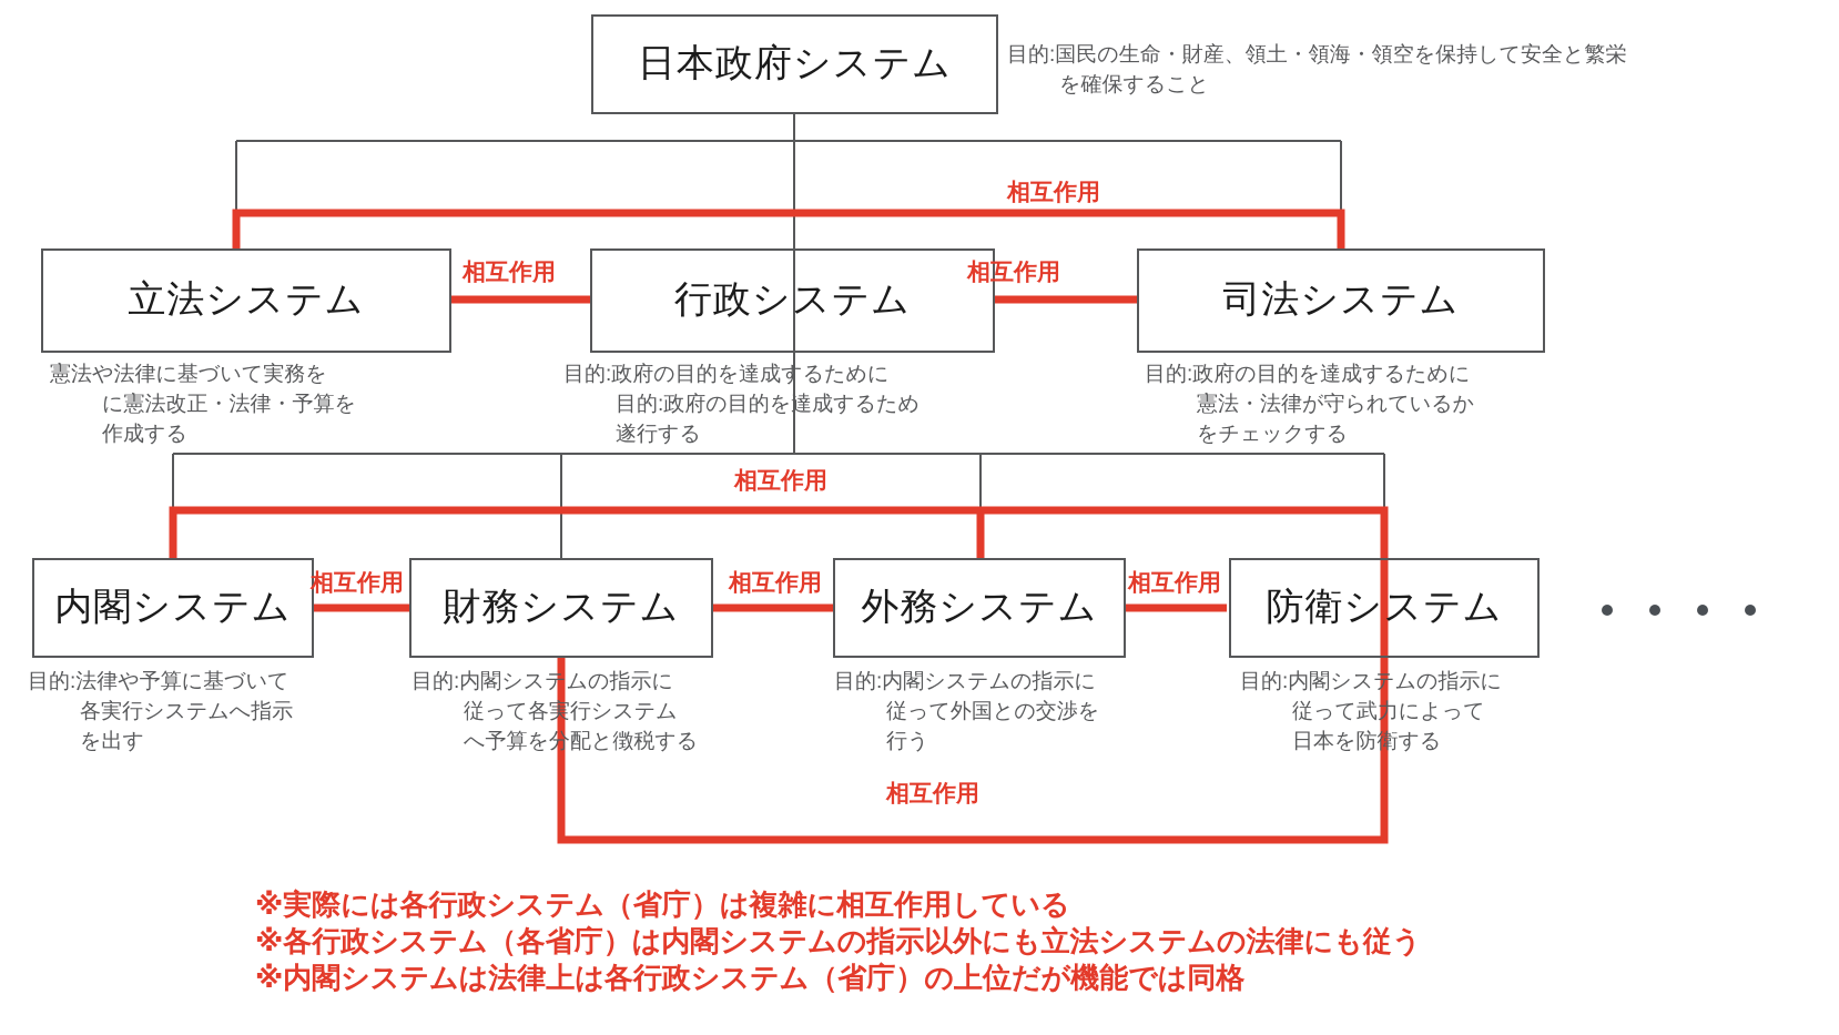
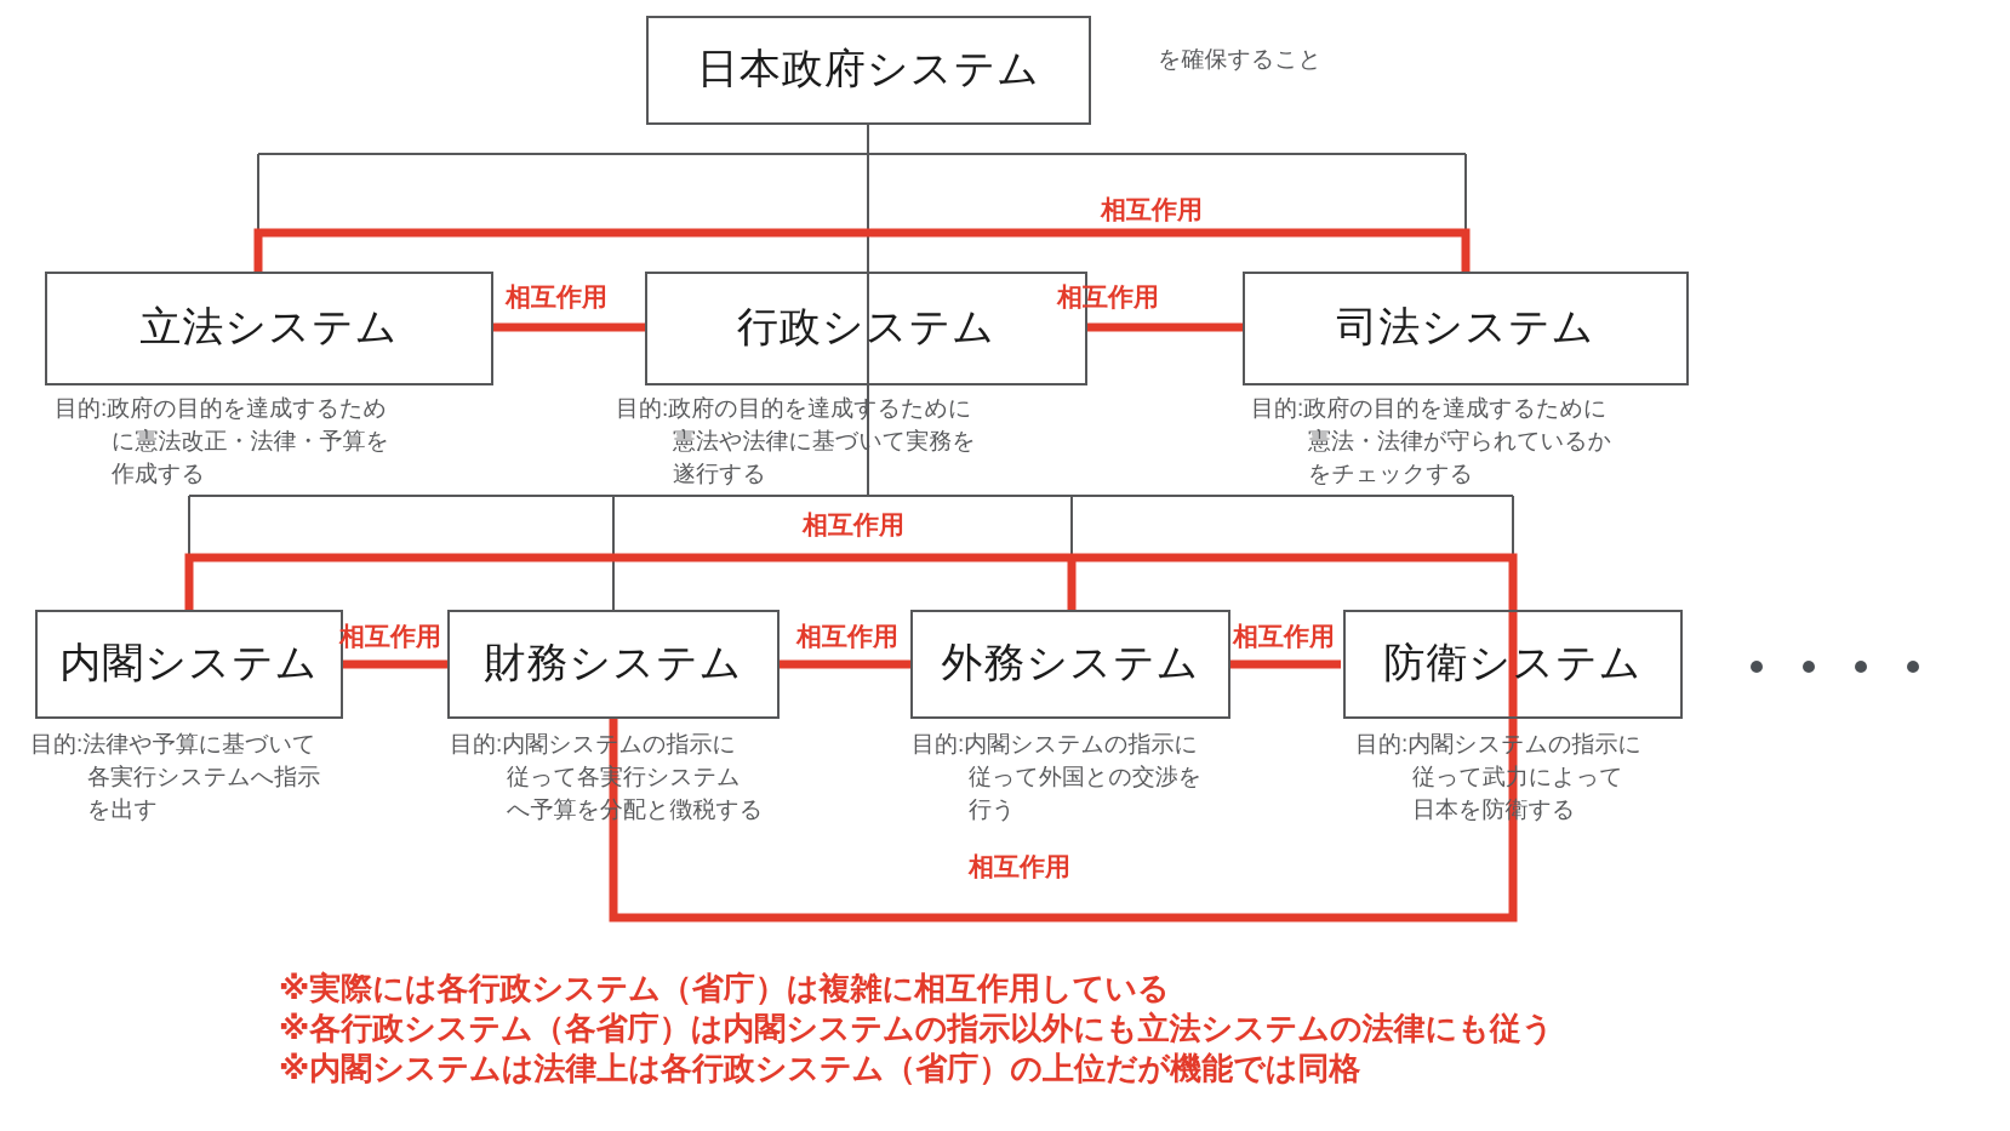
  日本政府システム
- 目的:国民の生命・財産、領土・領海・領空を保持して安全と繁栄
  を確保すること
  立法システム
  行政システム
  司法システム
- 憲法や法律に基づいて実務を
+ 目的:政府の目的を達成するため
  に憲法改正・法律・予算を
  作成する
  目的:政府の目的を達成するために
- 目的:政府の目的を達成するため
+ 憲法や法律に基づいて実務を
  遂行する
  目的:政府の目的を達成するために
  憲法・法律が守られているか
  をチェックする
  内閣システム
  財務システム
  外務システム
  防衛システム
  目的:法律や予算に基づいて
  各実行システムへ指示
  を出す
  目的:内閣システムの指示に
  従って各実行システム
  へ予算を分配と徴税する
  目的:内閣システムの指示に
  従って外国との交渉を
  行う
  目的:内閣システムの指示に
  従って武力によって
  日本を防衛する
  相互作用
  相互作用
  相互作用
  相互作用
  相互作用
  相互作用
  相互作用
  相互作用
  ※実際には各行政システム（省庁）は複雑に相互作用している
  ※各行政システム（各省庁）は内閣システムの指示以外にも立法システムの法律にも従う
  ※内閣システムは法律上は各行政システム（省庁）の上位だが機能では同格
